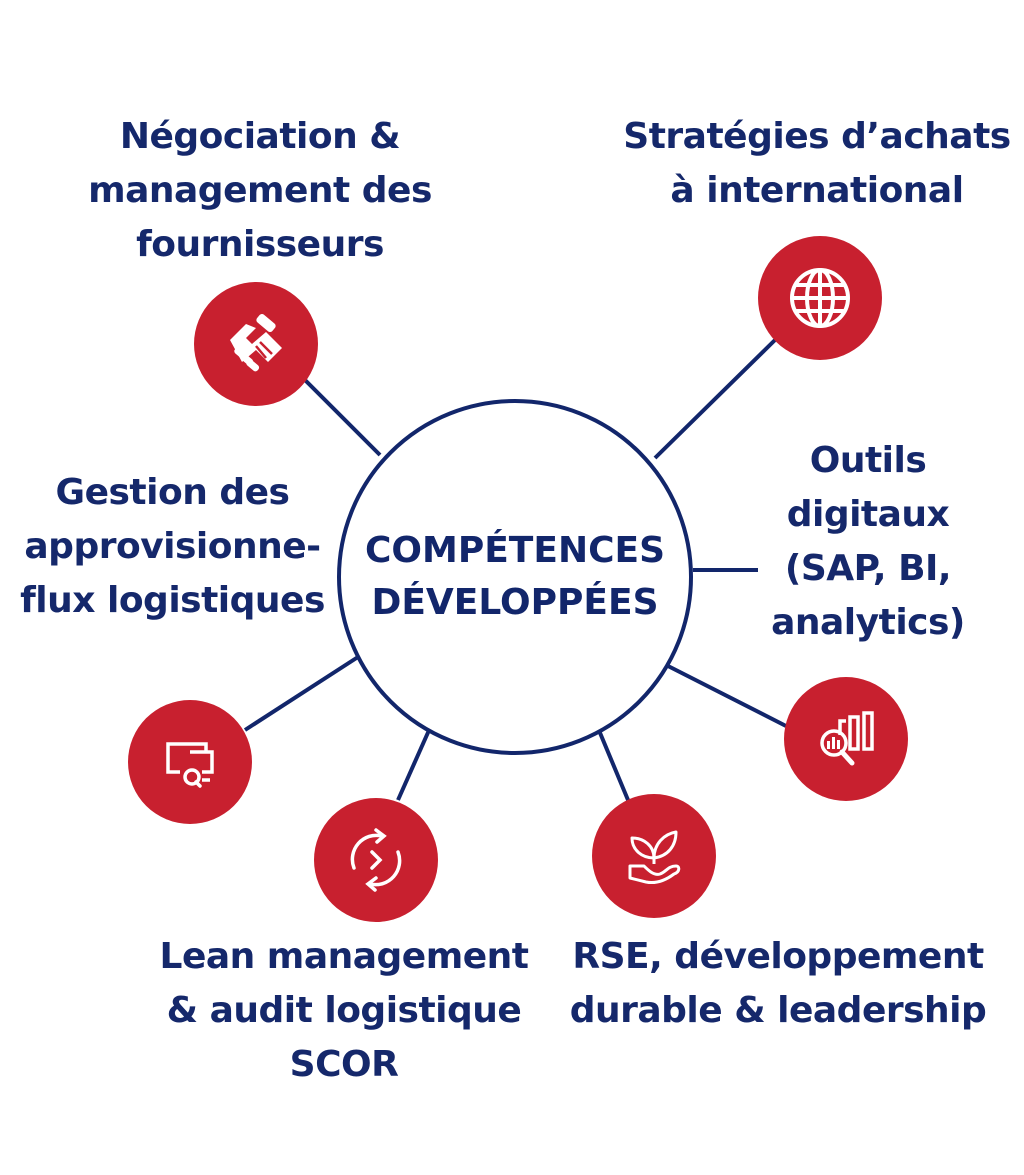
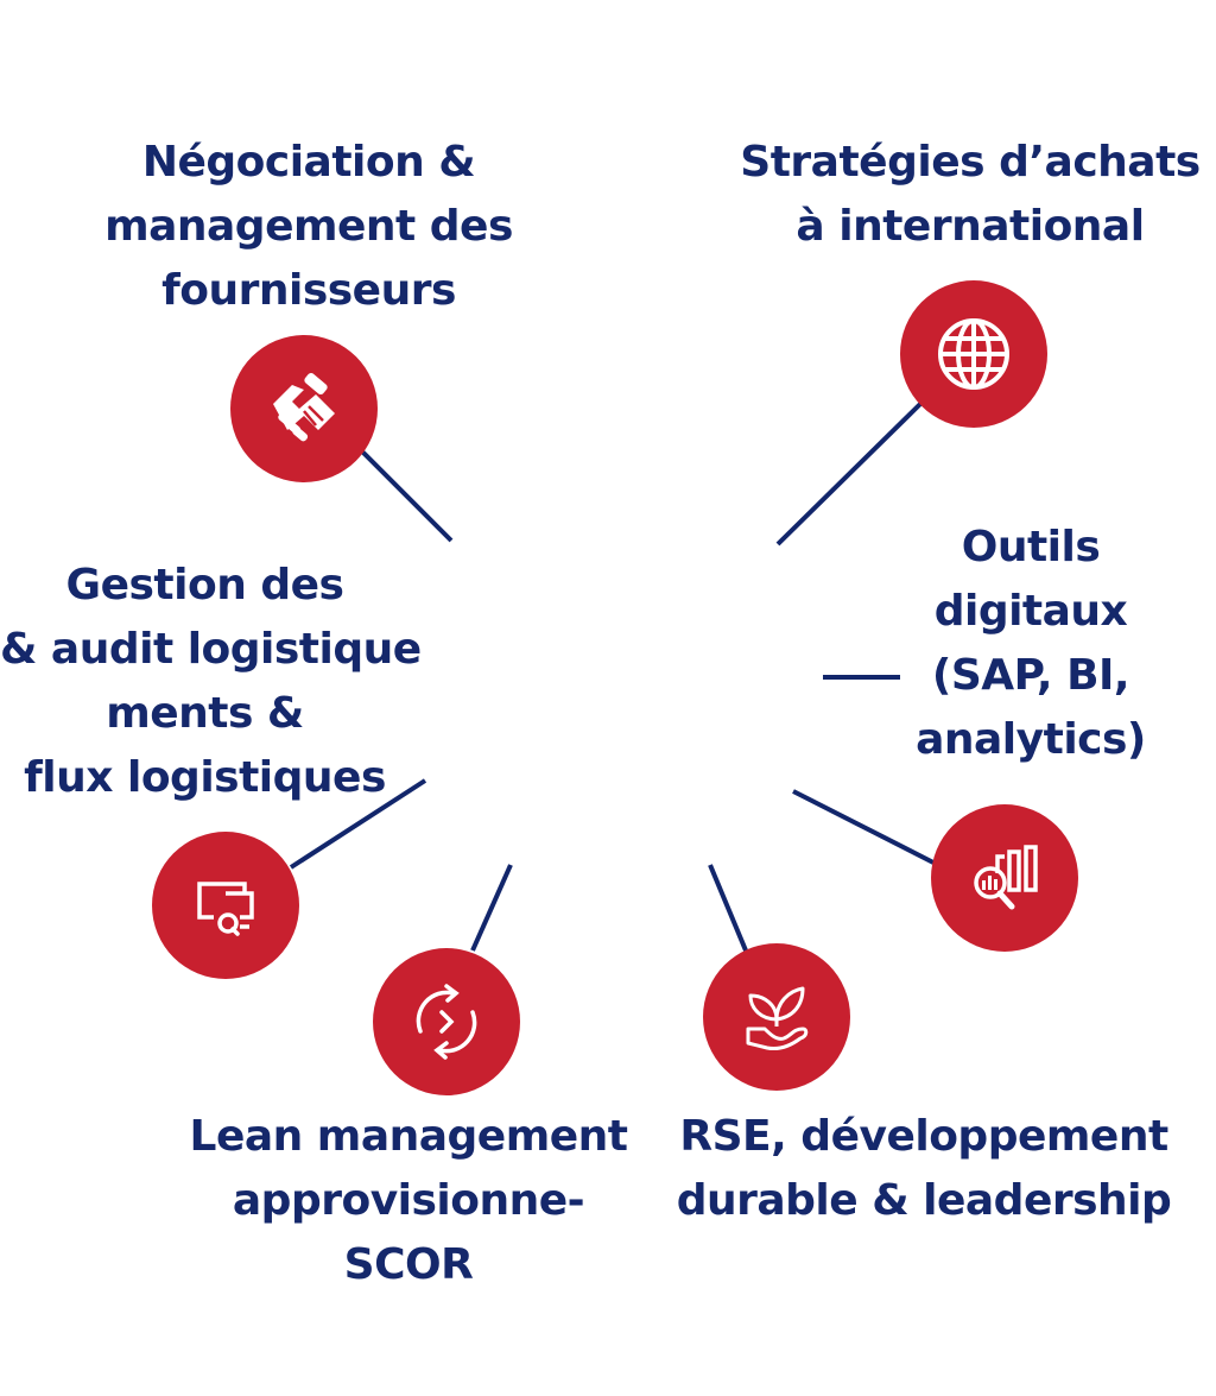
- COMPÉTENCES
- DÉVELOPPÉES
  Négociation &
  management des
  fournisseurs
  Stratégies d’achats
  à international
  Outils
  digitaux
  (SAP, BI,
  analytics)
  RSE, développement
  durable & leadership
  Lean management
- & audit logistique
+ approvisionne-
  SCOR
  Gestion des
- approvisionne-
+ & audit logistique
+ ments &
  flux logistiques
